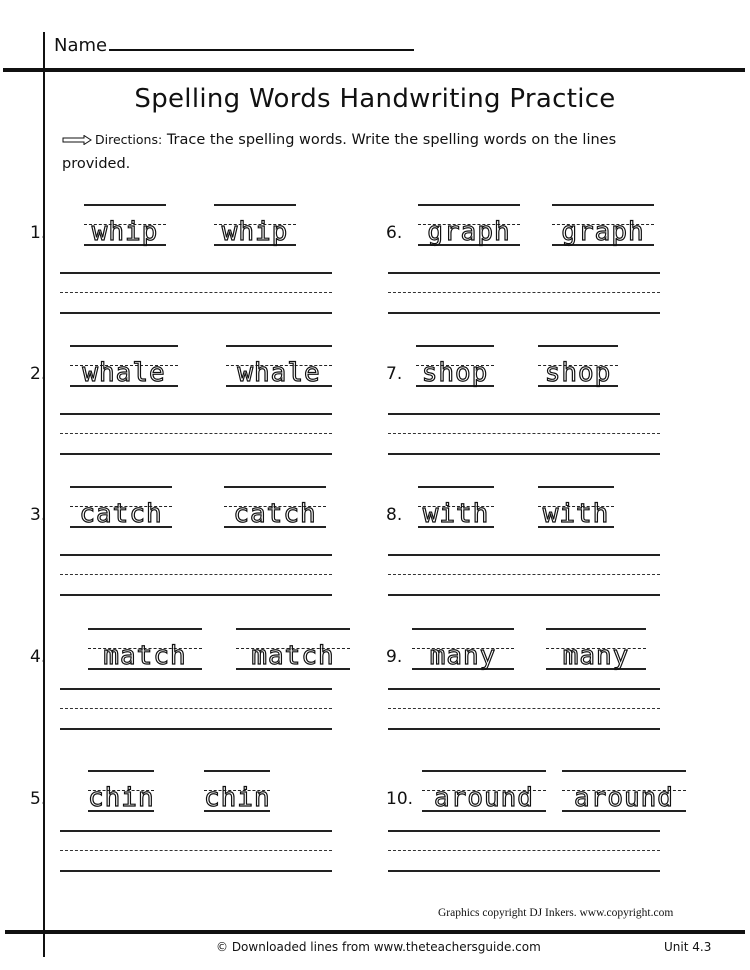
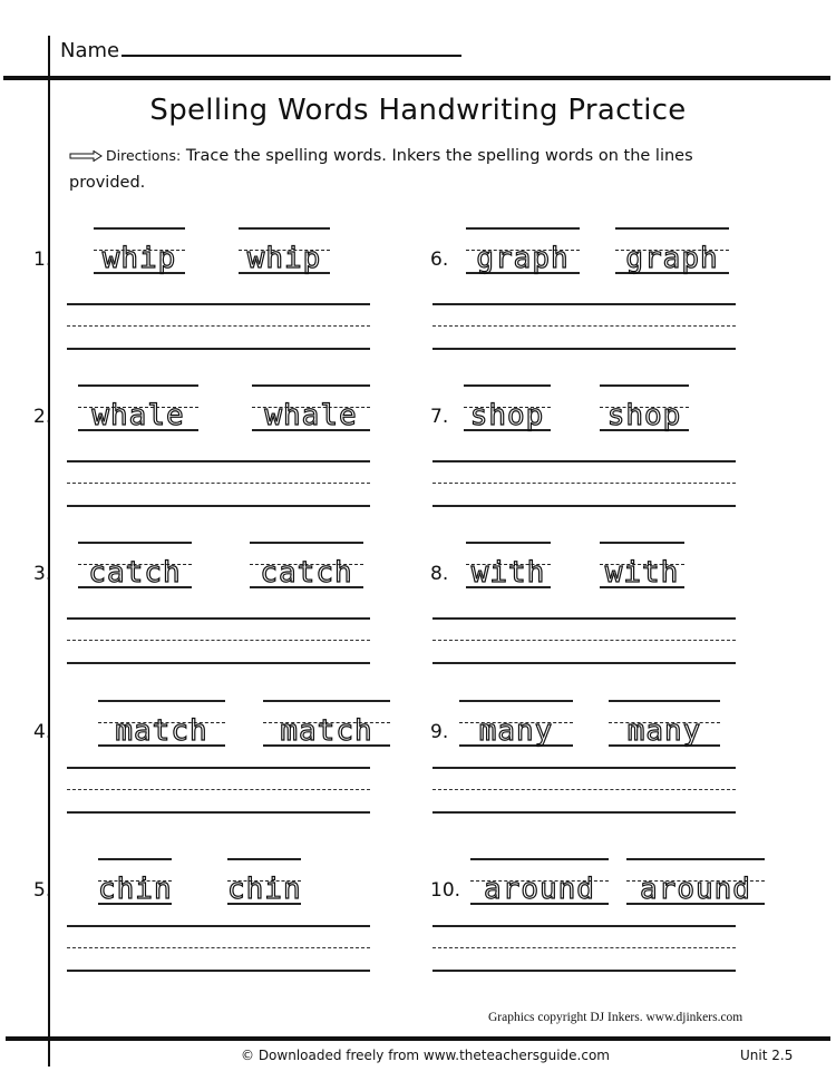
  Name
  Spelling Words Handwriting Practice
- Directions: Trace the spelling words. Write the spelling words on the lines provided.
+ Directions: Trace the spelling words. Inkers the spelling words on the lines provided.
  1.
  whip
  whip
  2.
  whale
  whale
  3.
  catch
  catch
  4.
  match
  match
  5.
  chin
  chin
  6.
  graph
  graph
  7.
  shop
  shop
  8.
  with
  with
  9.
  many
  many
  10.
  around
  around
- Graphics copyright DJ Inkers. www.copyright.com
+ Graphics copyright DJ Inkers. www.djinkers.com
- © Downloaded lines from www.theteachersguide.com
+ © Downloaded freely from www.theteachersguide.com
- Unit 4.3
+ Unit 2.5
